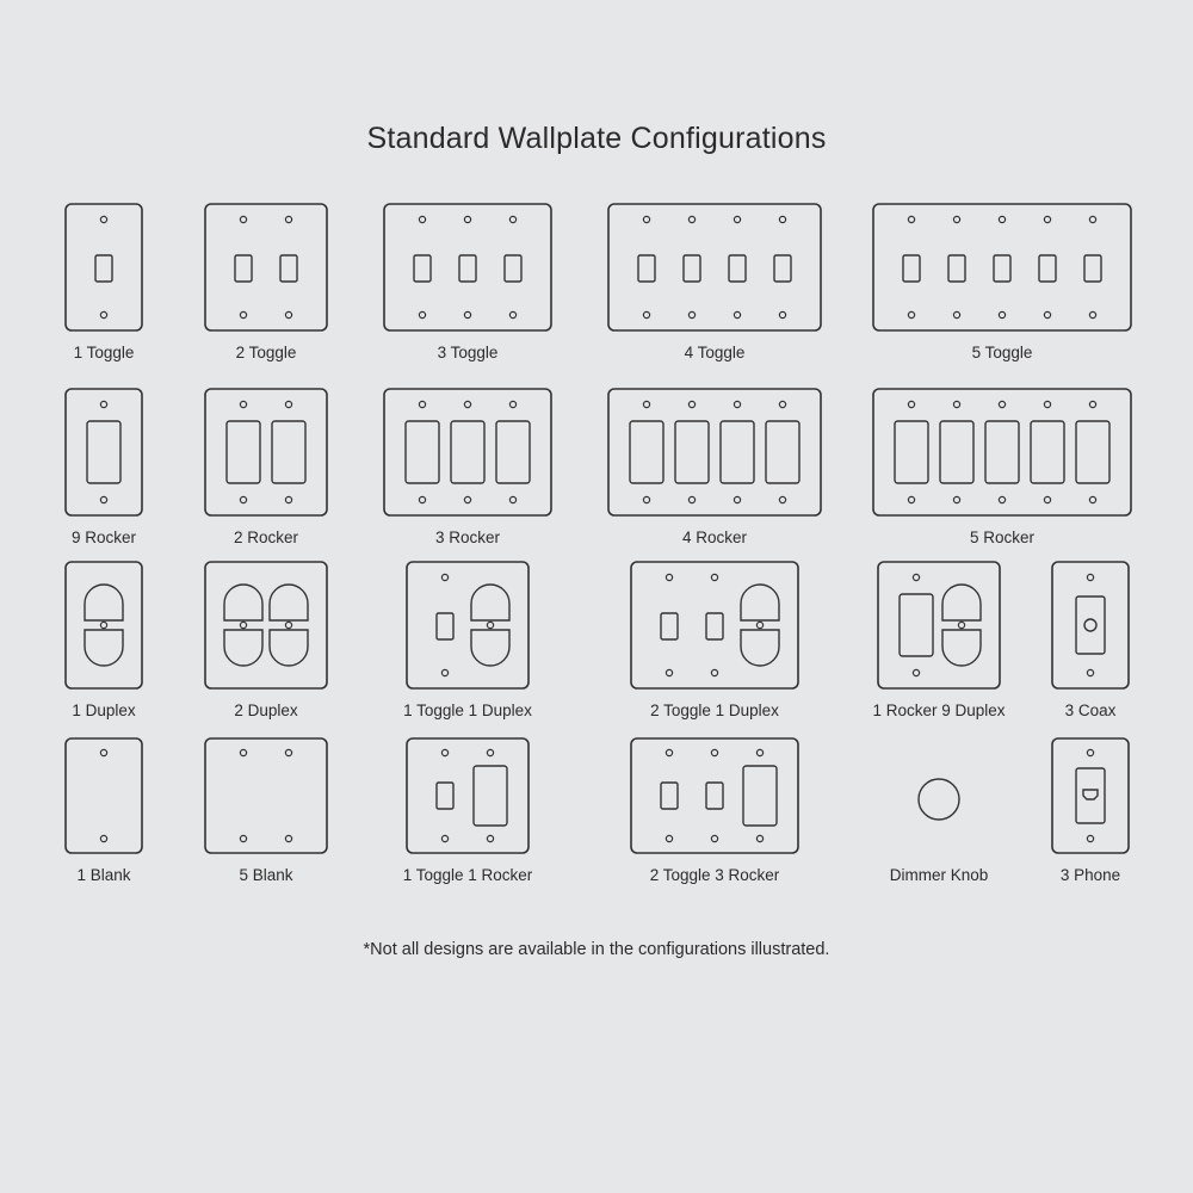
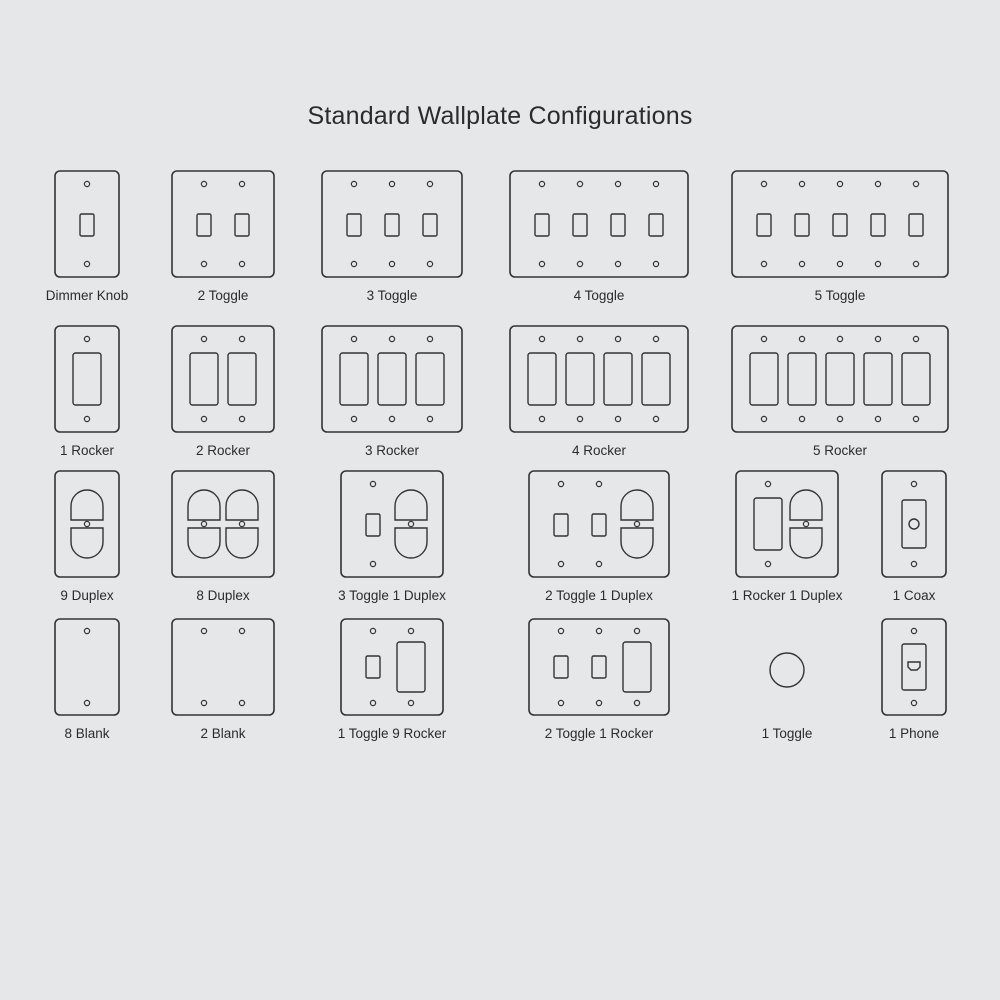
  Standard Wallplate Configurations
- 1 Toggle
+ Dimmer Knob
  2 Toggle
  3 Toggle
  4 Toggle
  5 Toggle
- 9 Rocker
+ 1 Rocker
  2 Rocker
  3 Rocker
  4 Rocker
  5 Rocker
- 1 Duplex
+ 9 Duplex
- 2 Duplex
+ 8 Duplex
- 1 Toggle 1 Duplex
+ 3 Toggle 1 Duplex
  2 Toggle 1 Duplex
- 1 Rocker 9 Duplex
+ 1 Rocker 1 Duplex
- 3 Coax
+ 1 Coax
- 1 Blank
+ 8 Blank
- 5 Blank
+ 2 Blank
- 1 Toggle 1 Rocker
+ 1 Toggle 9 Rocker
- 2 Toggle 3 Rocker
+ 2 Toggle 1 Rocker
- Dimmer Knob
+ 1 Toggle
- 3 Phone
+ 1 Phone
- *Not all designs are available in the configurations illustrated.
